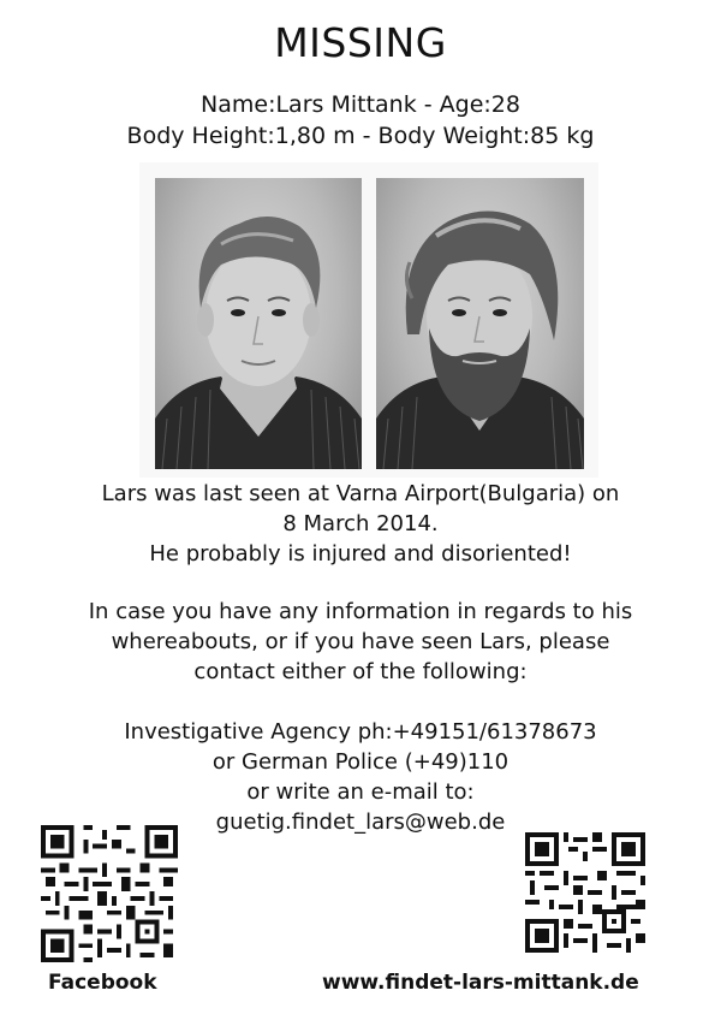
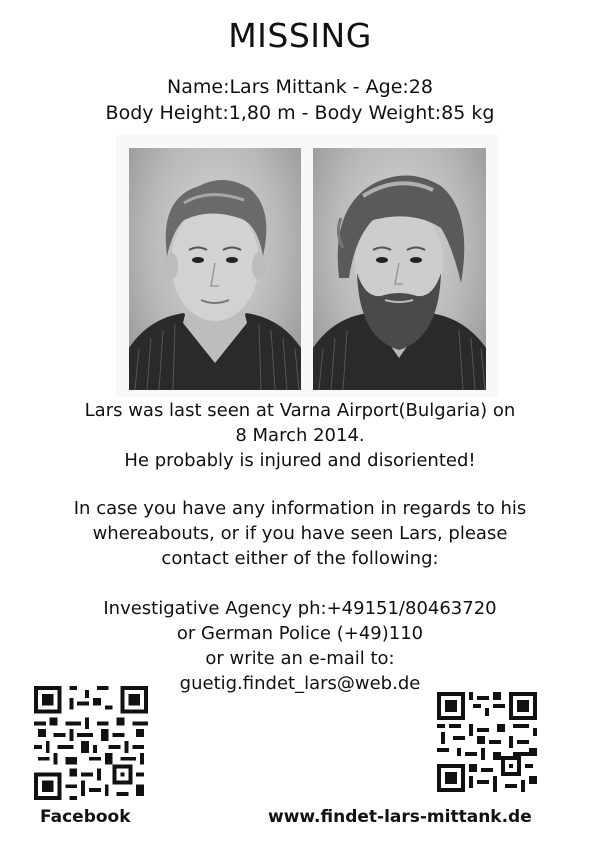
  MISSING
  Name:Lars Mittank - Age:28
  Body Height:1,80 m - Body Weight:85 kg
  Lars was last seen at Varna Airport(Bulgaria) on
  8 March 2014.
  He probably is injured and disoriented!
  In case you have any information in regards to his
  whereabouts, or if you have seen Lars, please
  contact either of the following:
- Investigative Agency ph:+49151/61378673
+ Investigative Agency ph:+49151/80463720
  or German Police (+49)110
  or write an e-mail to:
  guetig.findet_lars@web.de
  Facebook
  www.findet-lars-mittank.de
